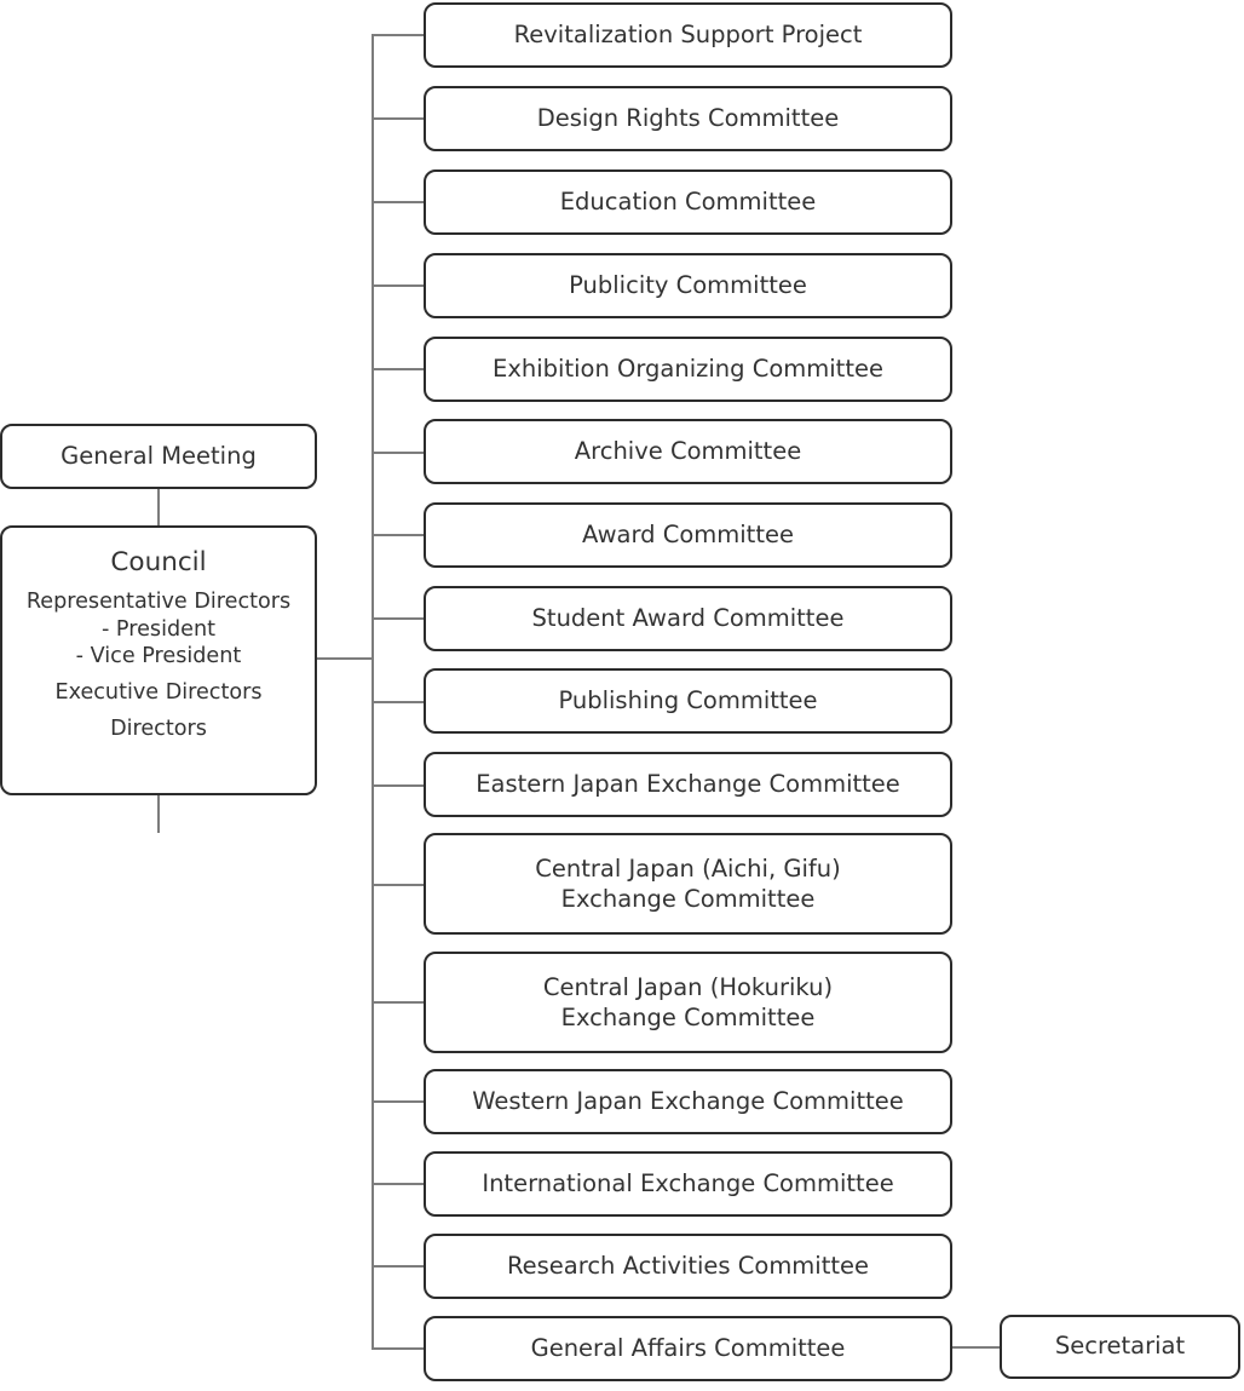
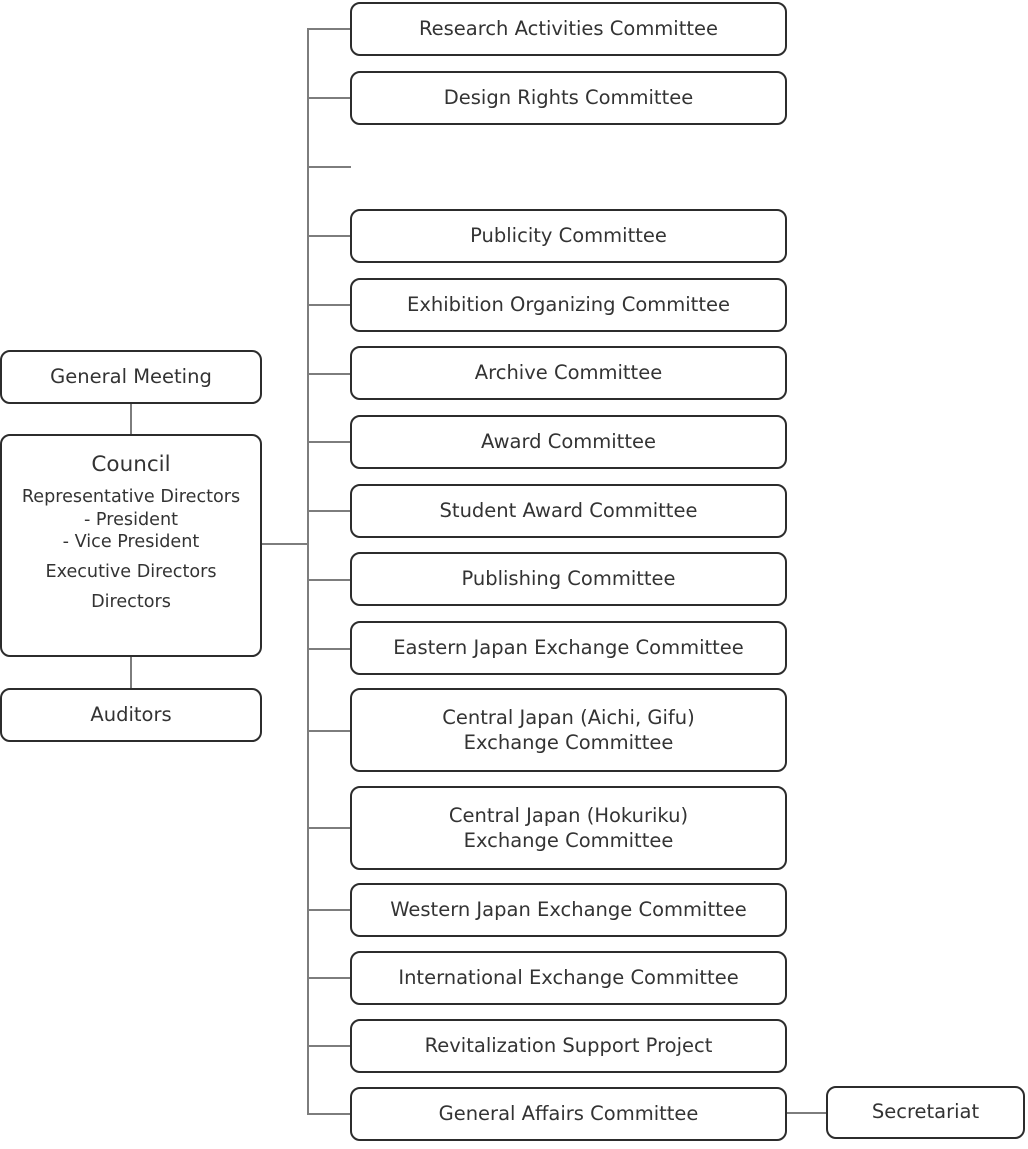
  General Meeting
  Council
  Representative Directors
  - President
  - Vice President
  Executive Directors
  Directors
+ Auditors
- Revitalization Support Project
+ Research Activities Committee
  Design Rights Committee
- Education Committee
  Publicity Committee
  Exhibition Organizing Committee
  Archive Committee
  Award Committee
  Student Award Committee
  Publishing Committee
  Eastern Japan Exchange Committee
  Central Japan (Aichi, Gifu)
  Exchange Committee
  Central Japan (Hokuriku)
  Exchange Committee
  Western Japan Exchange Committee
  International Exchange Committee
- Research Activities Committee
+ Revitalization Support Project
  General Affairs Committee
  Secretariat
